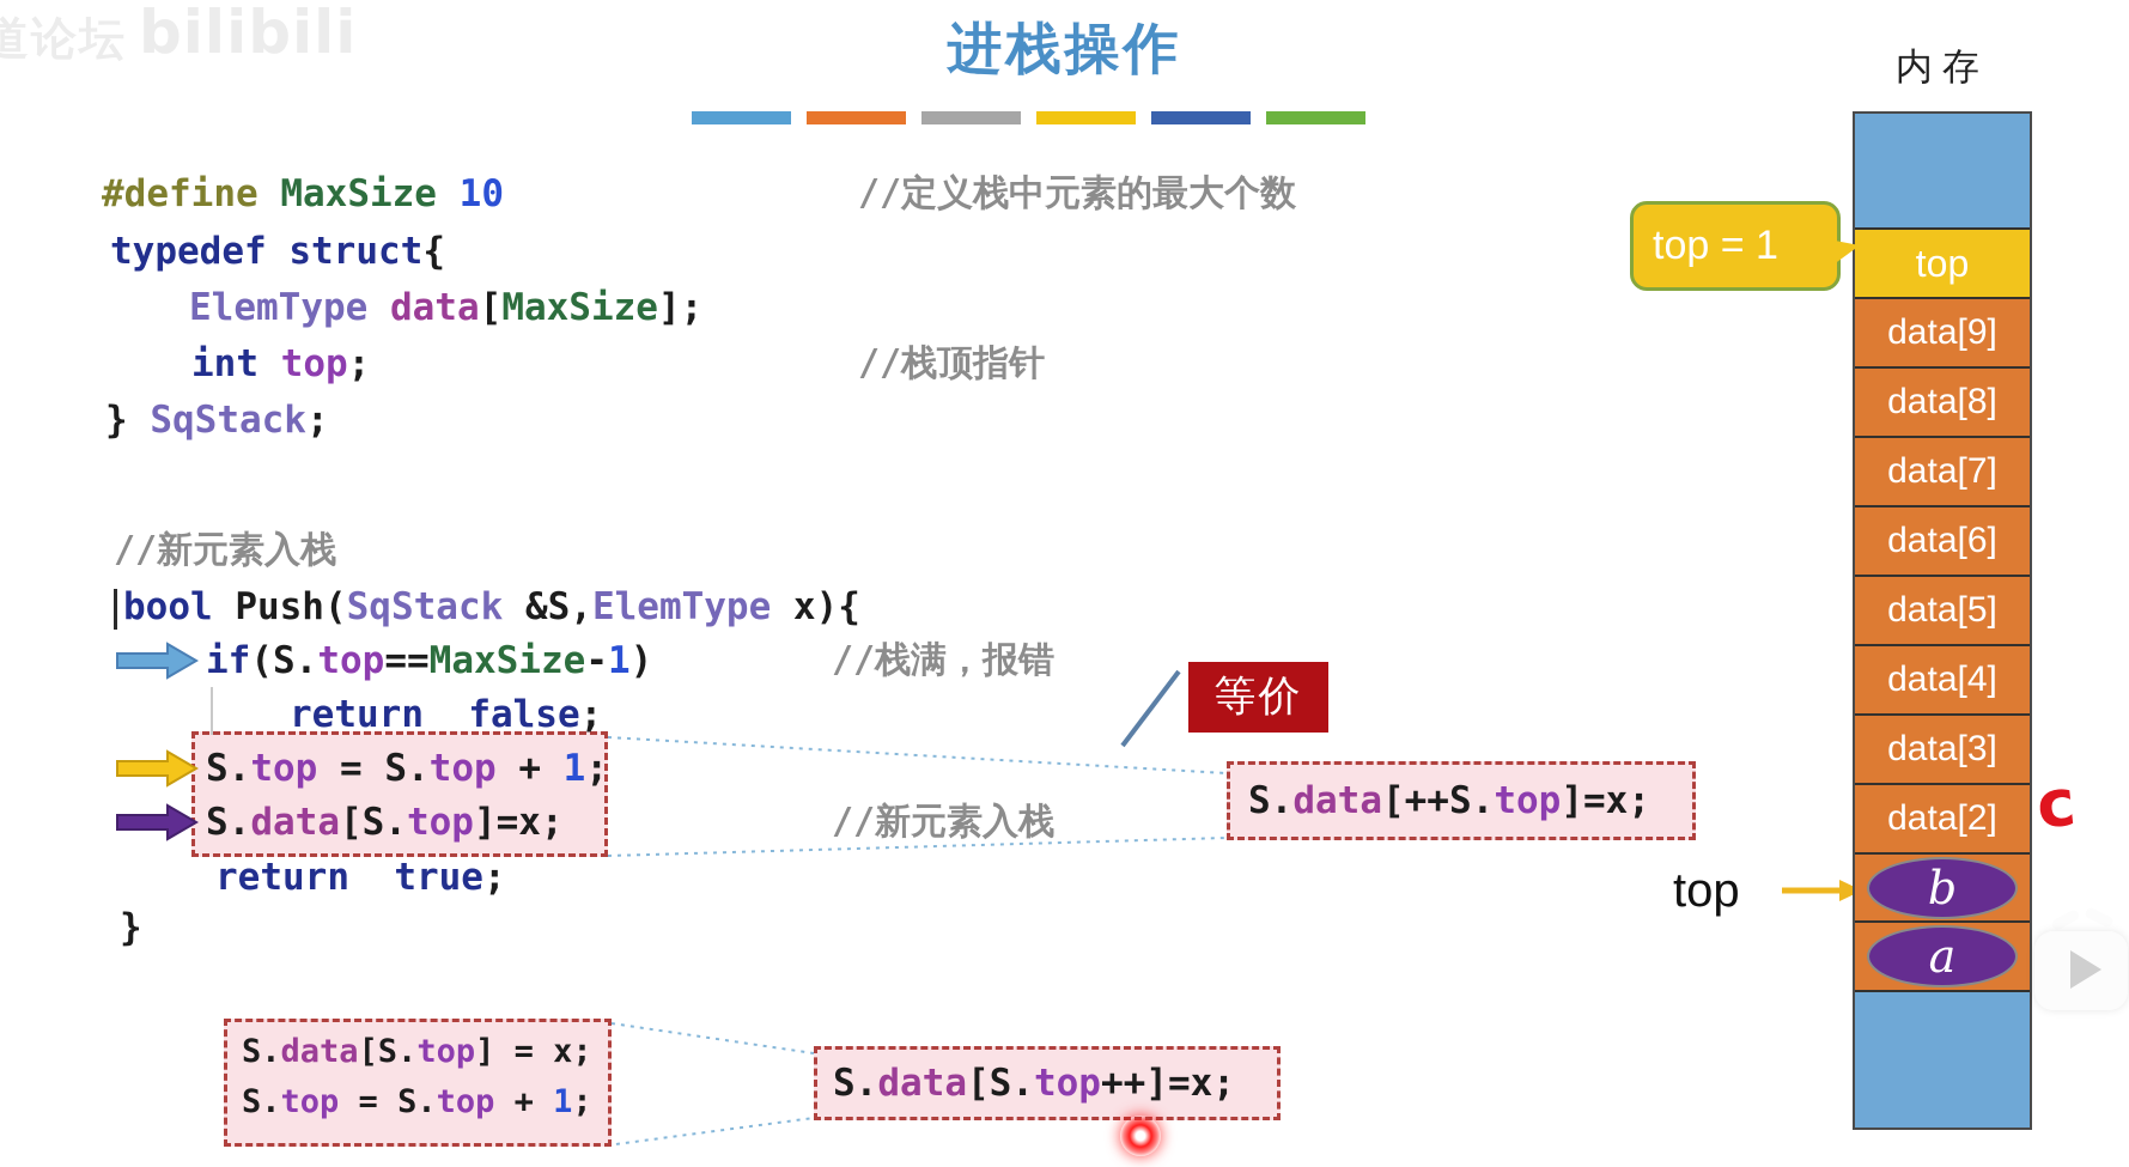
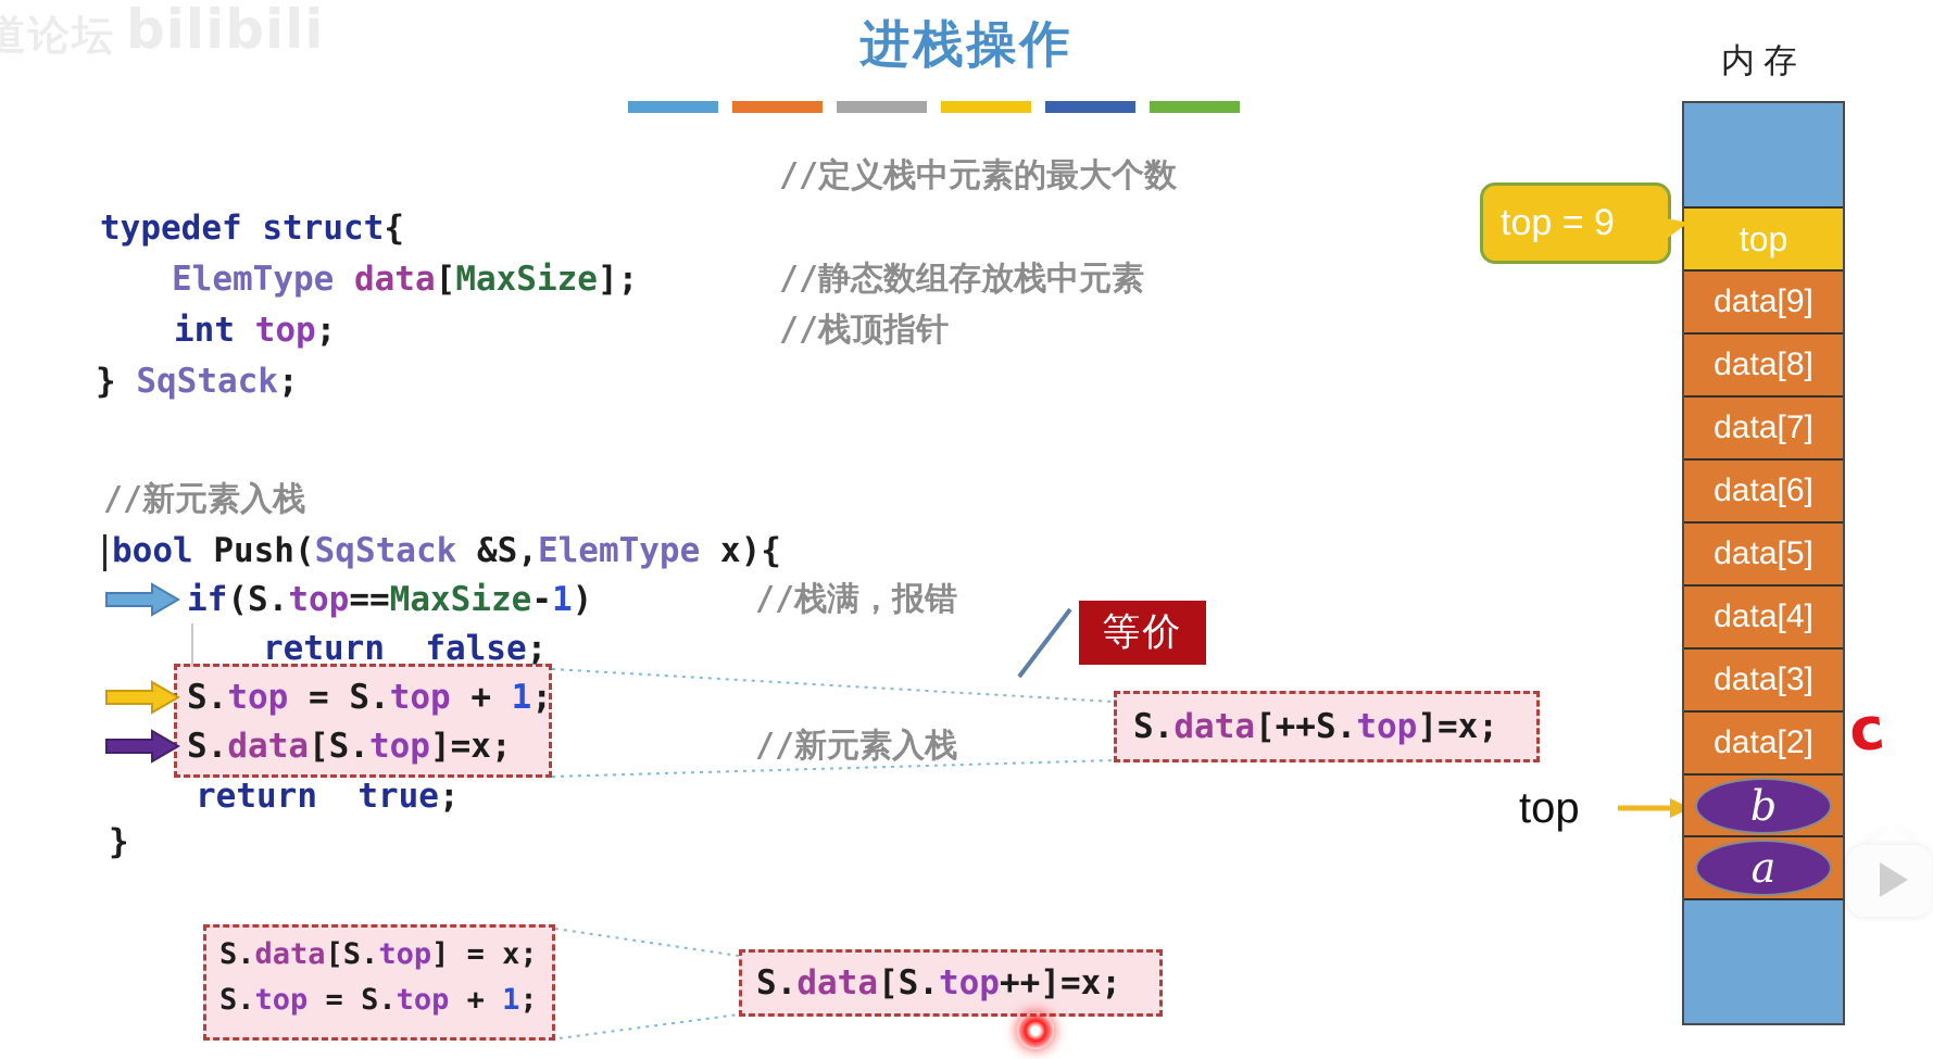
  进栈操作
- #define MaxSize 10
  typedef struct{
  ElemType data[MaxSize];
  int top;
  } SqStack;
  //定义栈中元素的最大个数
+ //静态数组存放栈中元素
  //栈顶指针
  //新元素入栈
  bool Push(SqStack &S,ElemType x){
  if(S.top==MaxSize-1)
  //栈满，报错
  return false;
  S.top = S.top + 1;
  S.data[S.top]=x;
  //新元素入栈
  return true;
  }
  等价
  S.data[++S.top]=x;
  S.data[S.top] = x;
  S.top = S.top + 1;
  S.data[S.top++]=x;
  内存
  top
  data[9]
  data[8]
  data[7]
  data[6]
  data[5]
  data[4]
  data[3]
  data[2]
  b
  a
- top = 1
+ top = 9
  top
